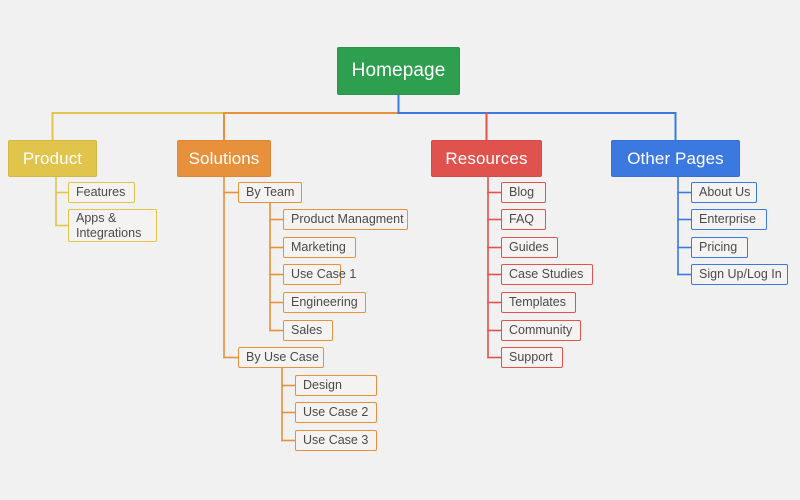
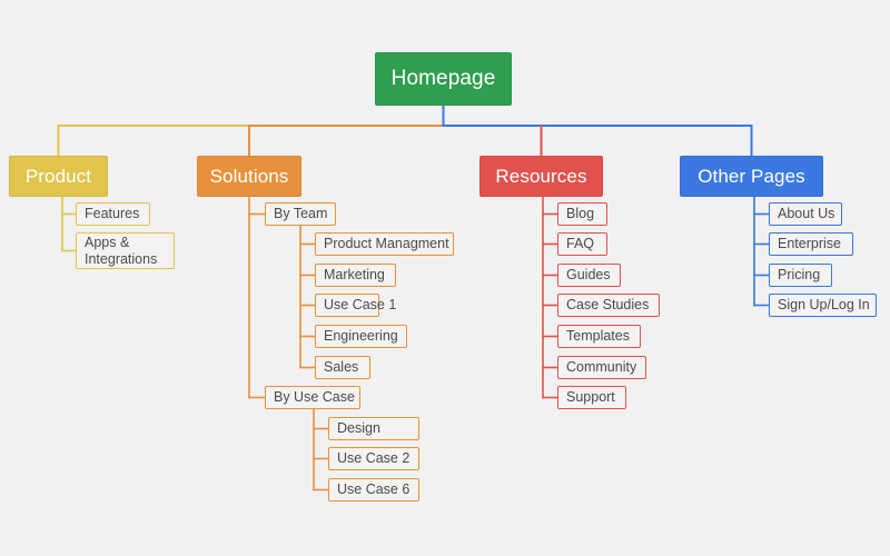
  Homepage
  Product
  Solutions
  Resources
  Other Pages
  Features
  Apps &
  Integrations
  By Team
  Product Managment
  Marketing
  Use Case 1
  Engineering
  Sales
  By Use Case
  Design
  Use Case 2
- Use Case 3
+ Use Case 6
  Blog
  FAQ
  Guides
  Case Studies
  Templates
  Community
  Support
  About Us
  Enterprise
  Pricing
  Sign Up/Log In
